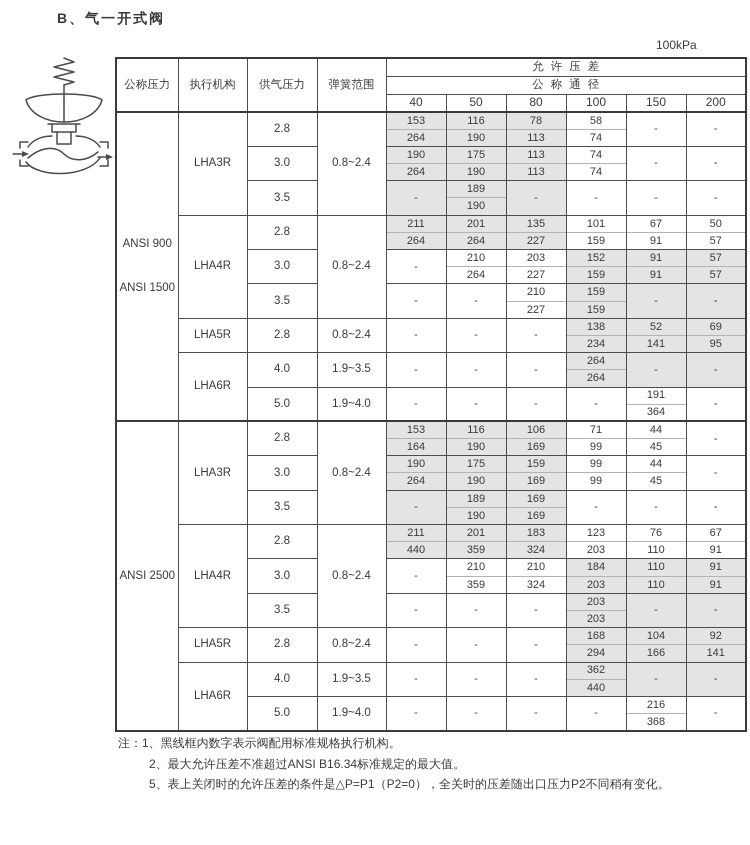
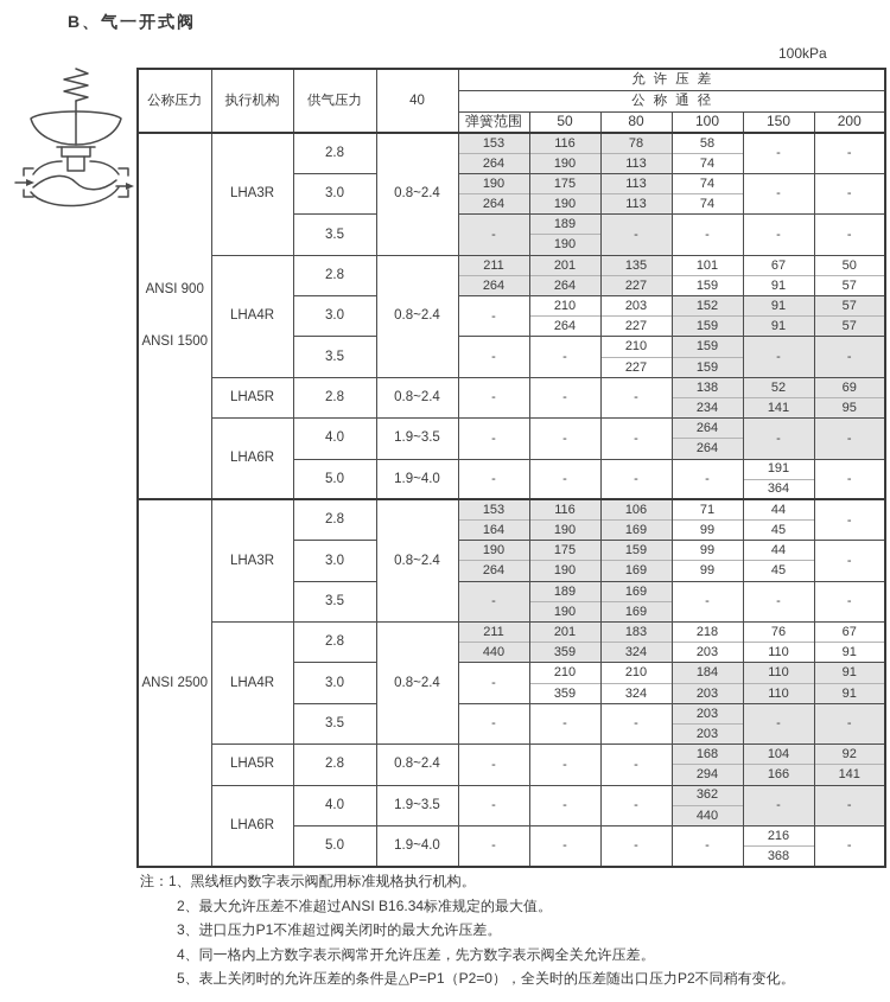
  B、气一开式阀
  100kPa
- 公称压力	执行机构	供气压力	弹簧范围	允许压差
+ 公称压力	执行机构	供气压力	40	允许压差
  公称通径
- 40	50	80	100	150	200
+ 弹簧范围	50	80	100	150	200
  ANSI 900 ANSI 1500	LHA3R	2.8	0.8~2.4	153	116	78	58	-	-
  264	190	113	74
  3.0	190	175	113	74	-	-
  264	190	113	74
  3.5	-	189	-	-	-	-
  190
  LHA4R	2.8	0.8~2.4	211	201	135	101	67	50
  264	264	227	159	91	57
  3.0	-	210	203	152	91	57
  264	227	159	91	57
  3.5	-	-	210	159	-	-
  227	159
  LHA5R	2.8	0.8~2.4	-	-	-	138	52	69
  234	141	95
  LHA6R	4.0	1.9~3.5	-	-	-	264	-	-
  264
  5.0	1.9~4.0	-	-	-	-	191	-
  364
  ANSI 2500	LHA3R	2.8	0.8~2.4	153	116	106	71	44	-
  164	190	169	99	45
  3.0	190	175	159	99	44	-
  264	190	169	99	45
  3.5	-	189	169	-	-	-
  190	169
- LHA4R	2.8	0.8~2.4	211	201	183	123	76	67
+ LHA4R	2.8	0.8~2.4	211	201	183	218	76	67
  440	359	324	203	110	91
  3.0	-	210	210	184	110	91
  359	324	203	110	91
  3.5	-	-	-	203	-	-
  203
  LHA5R	2.8	0.8~2.4	-	-	-	168	104	92
  294	166	141
  LHA6R	4.0	1.9~3.5	-	-	-	362	-	-
  440
  5.0	1.9~4.0	-	-	-	-	216	-
  368
  注：1、黑线框内数字表示阀配用标准规格执行机构。
  2、最大允许压差不准超过ANSI B16.34标准规定的最大值。
+ 3、进口压力P1不准超过阀关闭时的最大允许压差。
+ 4、同一格内上方数字表示阀常开允许压差，先方数字表示阀全关允许压差。
  5、表上关闭时的允许压差的条件是△P=P1（P2=0），全关时的压差随出口压力P2不同稍有变化。
